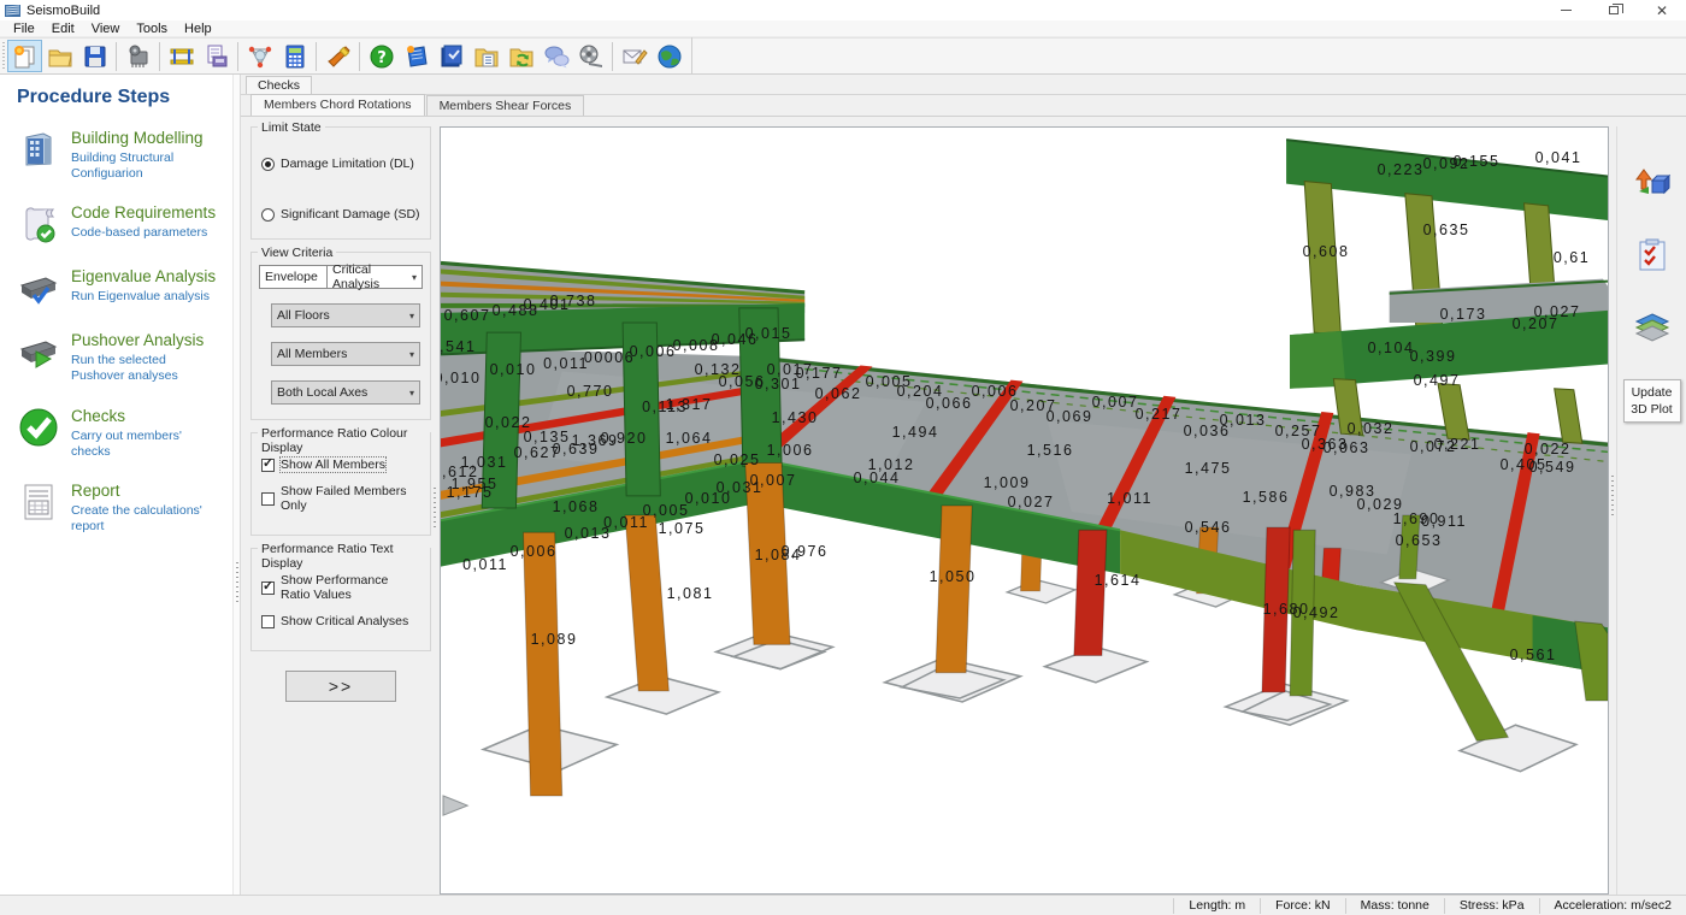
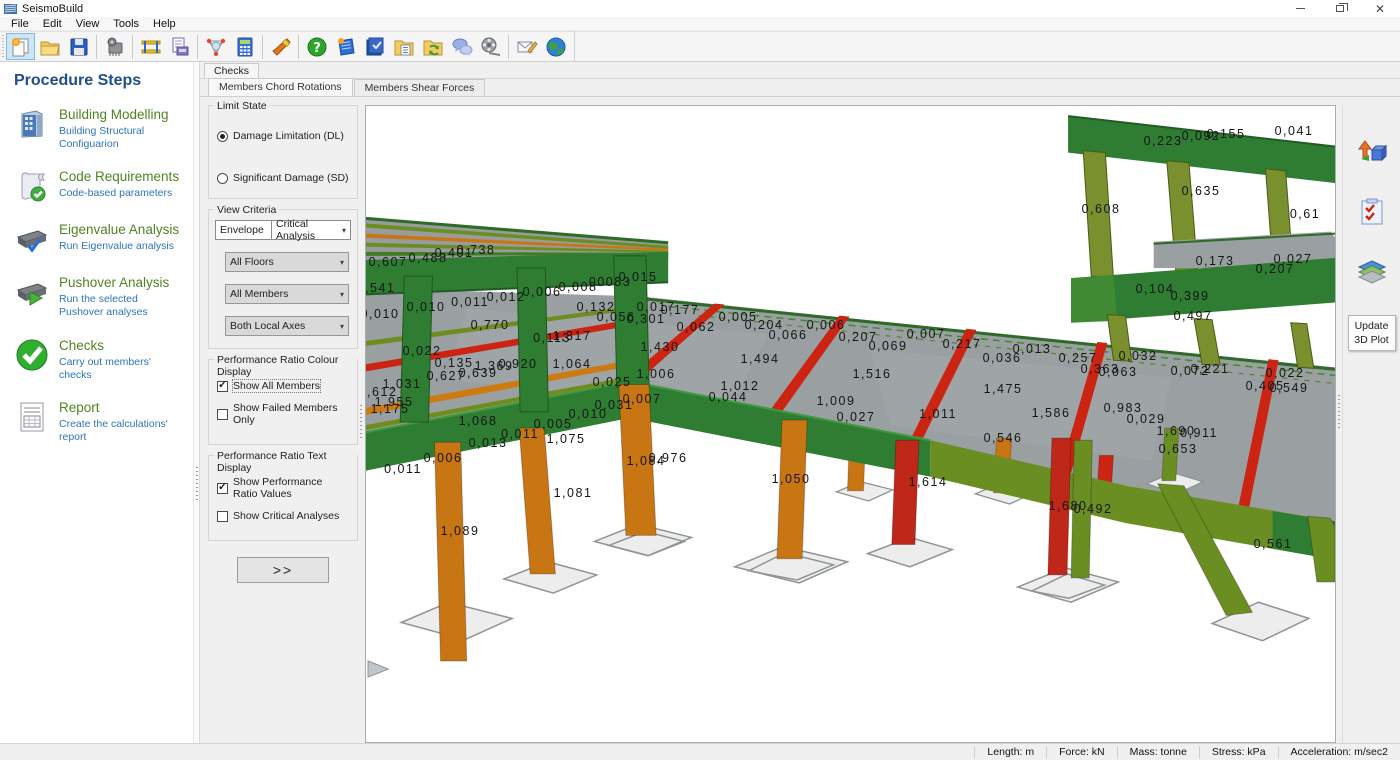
  SeismoBuild
  ✕
  File
  Edit
  View
  Tools
  Help
  ?
  Procedure Steps
  Building Modelling
  Building Structural Configuarion
  Code Requirements
  Code-based parameters
  Eigenvalue Analysis
  Run Eigenvalue analysis
  Pushover Analysis
  Run the selected Pushover analyses
  Checks
  Carry out members' checks
  Report
  Create the calculations' report
  Checks
  Members Chord Rotations
  Members Shear Forces
  Limit State
  Damage Limitation (DL)
  Significant Damage (SD)
  View Criteria
  Envelope
  Critical Analysis
  ▾
  All Floors
  ▾
  All Members
  ▾
  Both Local Axes
  ▾
  Performance Ratio Colour Display
  Show All Members
  Show Failed Members Only
  Performance Ratio Text Display
  Show Performance Ratio Values
  Show Critical Analyses
  >>
  0,607
  0,488
  0,401
  0,738
  ,541
  ,010
  0,010
  0,011
- 00006
+ 0,012
  0,006
  0,008
- 0,046
+ 00083
  0,015
  0,132
  0,017
  0,056
  0,301
  0,177
  0,005
  0,204
  0,066
  0,006
  0,207
  0,062
  0,770
  0,113
  1,317
  1,430
  0,022
  0,135
  1,369
  0,920
  0,627
  0,639
  1,064
  1,006
  0,025
  1,031
  ,612
  1,955
  1,175
  1,494
  1,516
  0,007
  0,069
  0,217
  0,013
  0,036
  0,257
  0,363
  0,063
  1,012
  0,044
  1,009
  0,027
  0,031
  0,007
  0,010
  1,068
  0,013
  0,011
  0,005
  1,075
  0,006
  0,011
  1,081
  1,089
  1,084
  0,976
  1,050
  1,475
  1,586
  1,011
  0,546
  1,614
  1,680
  0,492
  0,983
  0,029
  1,690
  0,911
  0,653
  0,561
  0,223
  0,092
  0,155
  0,041
  0,635
  0,608
  0,61
  0,173
  0,027
  0,207
  0,104
  0,399
  0,497
  0,032
  0,072
  0,221
  0,022
  0,405
  0,549
  Update
  3D Plot
  Length: m
  Force: kN
  Mass: tonne
  Stress: kPa
  Acceleration: m/sec2
